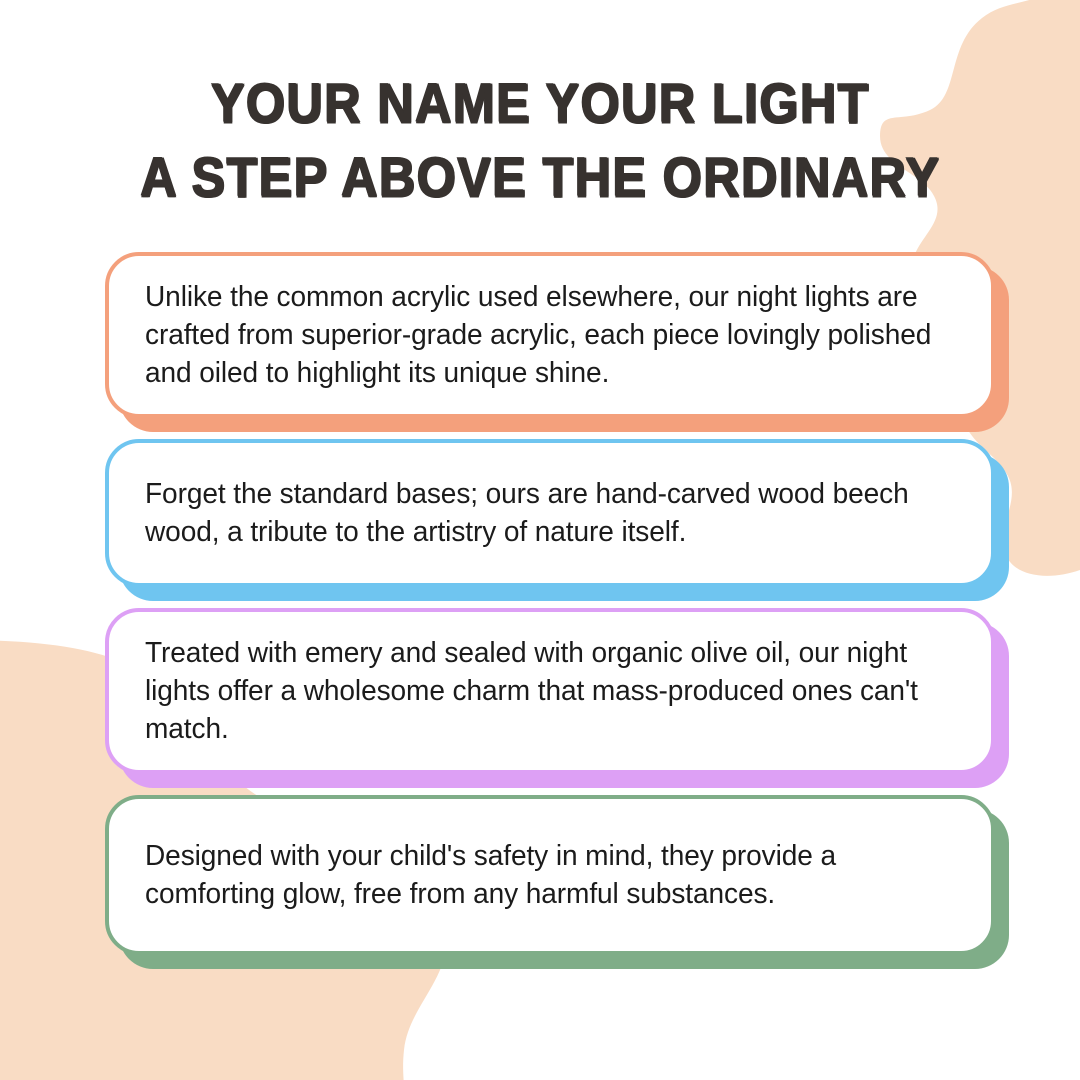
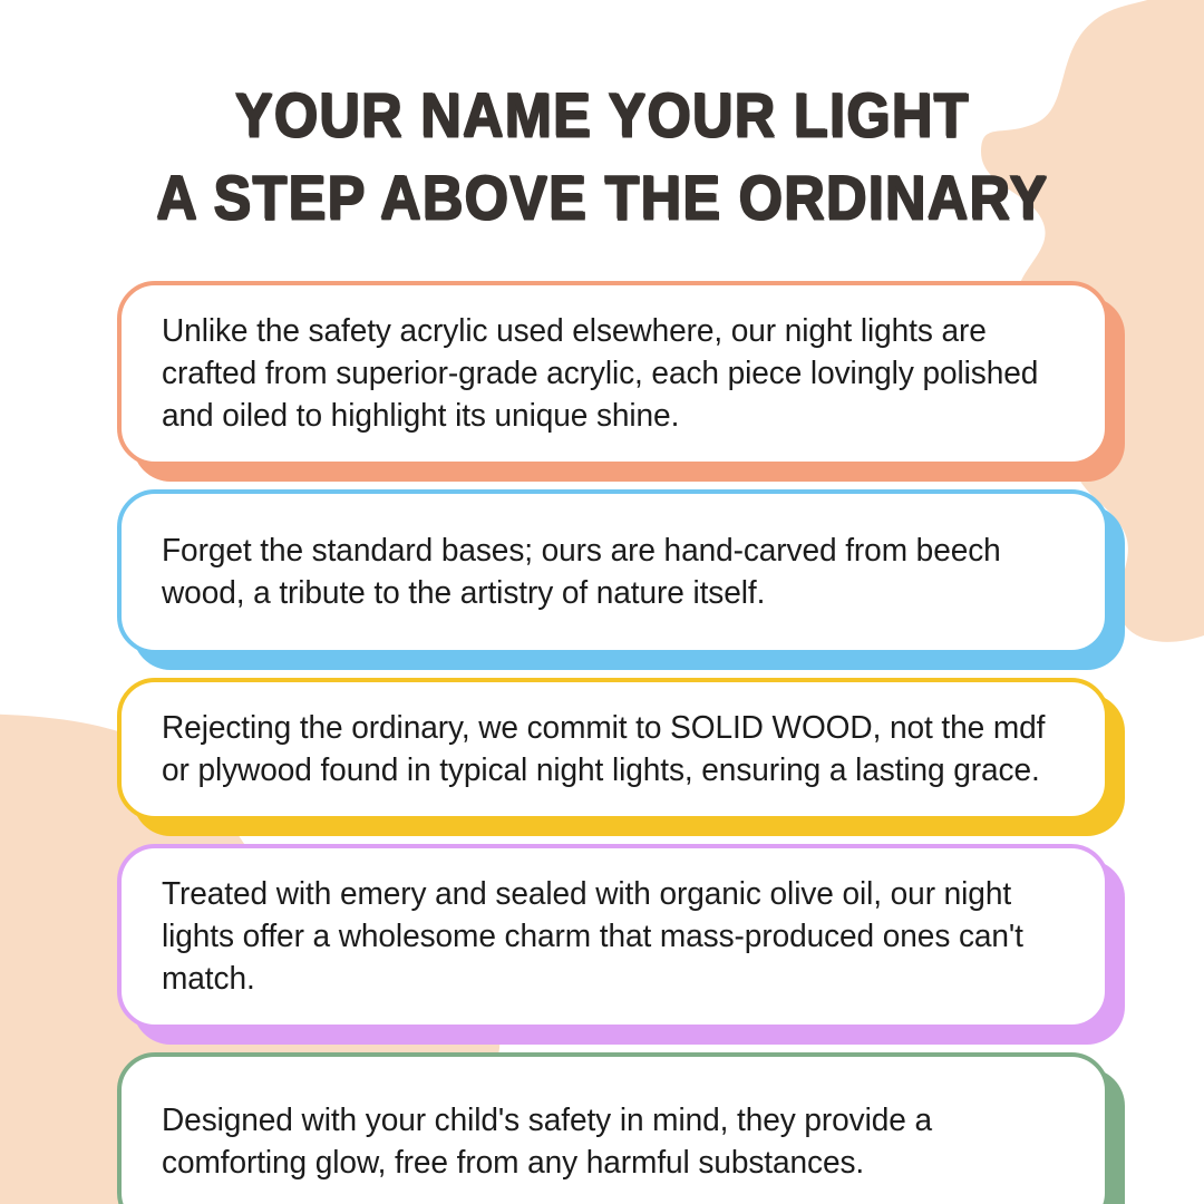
  YOUR NAME YOUR LIGHT
  A STEP ABOVE THE ORDINARY
- Unlike the common acrylic used elsewhere, our night lights are crafted from superior-grade acrylic, each piece lovingly polished and oiled to highlight its unique shine.
+ Unlike the safety acrylic used elsewhere, our night lights are crafted from superior-grade acrylic, each piece lovingly polished and oiled to highlight its unique shine.
- Forget the standard bases; ours are hand-carved wood beech wood, a tribute to the artistry of nature itself.
+ Forget the standard bases; ours are hand-carved from beech wood, a tribute to the artistry of nature itself.
+ Rejecting the ordinary, we commit to SOLID WOOD, not the mdf or plywood found in typical night lights, ensuring a lasting grace.
  Treated with emery and sealed with organic olive oil, our night lights offer a wholesome charm that mass-produced ones can't match.
  Designed with your child's safety in mind, they provide a comforting glow, free from any harmful substances.
